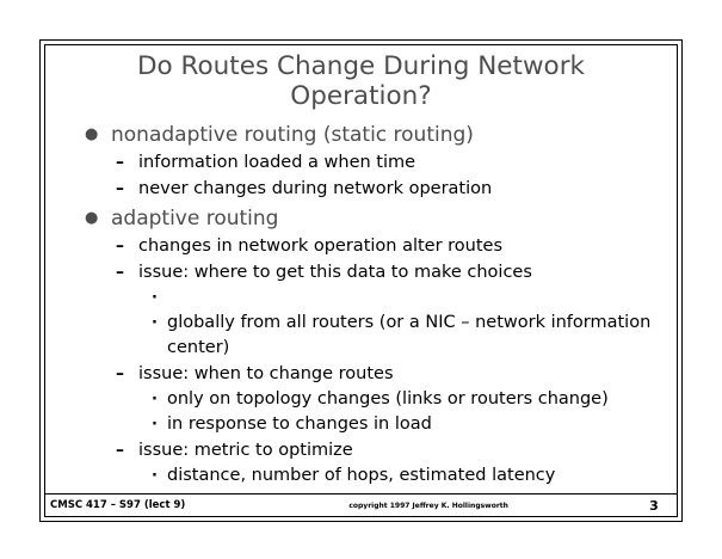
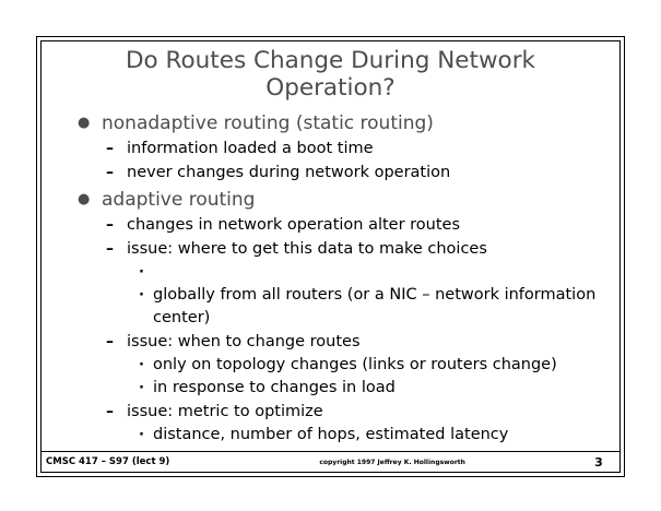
  Do Routes Change During Network
  Operation?
  ●
  nonadaptive routing (static routing)
  –
- information loaded a when time
+ information loaded a boot time
  –
  never changes during network operation
  ●
  adaptive routing
  –
  changes in network operation alter routes
  –
  issue: where to get this data to make choices
  ·
  ·
  globally from all routers (or a NIC – network information center)
  –
  issue: when to change routes
  ·
  only on topology changes (links or routers change)
  ·
  in response to changes in load
  –
  issue: metric to optimize
  ·
  distance, number of hops, estimated latency
  CMSC 417 – S97 (lect 9)
  3
